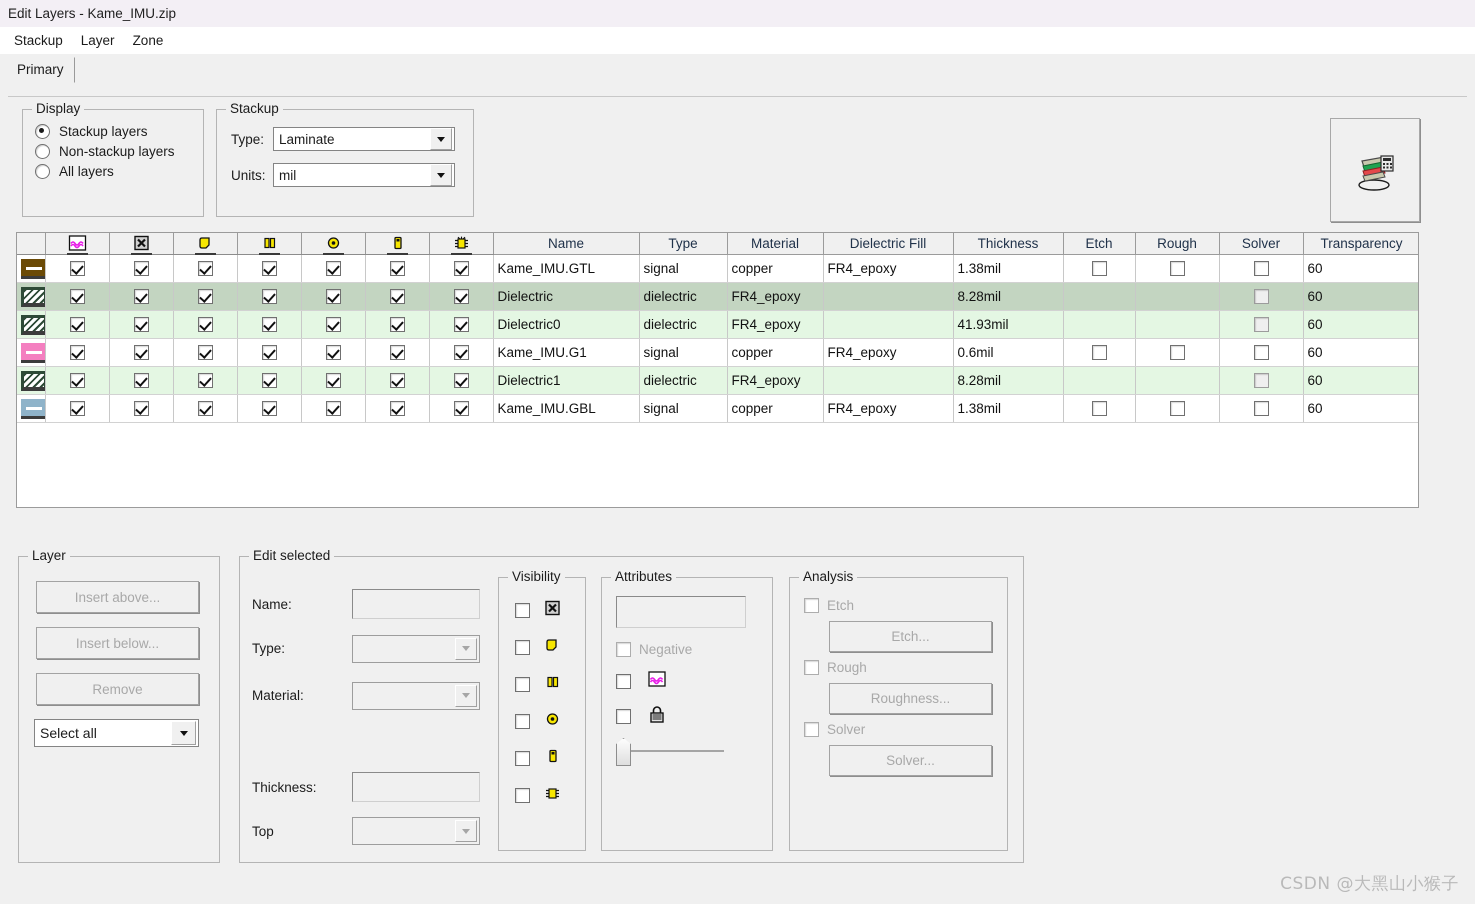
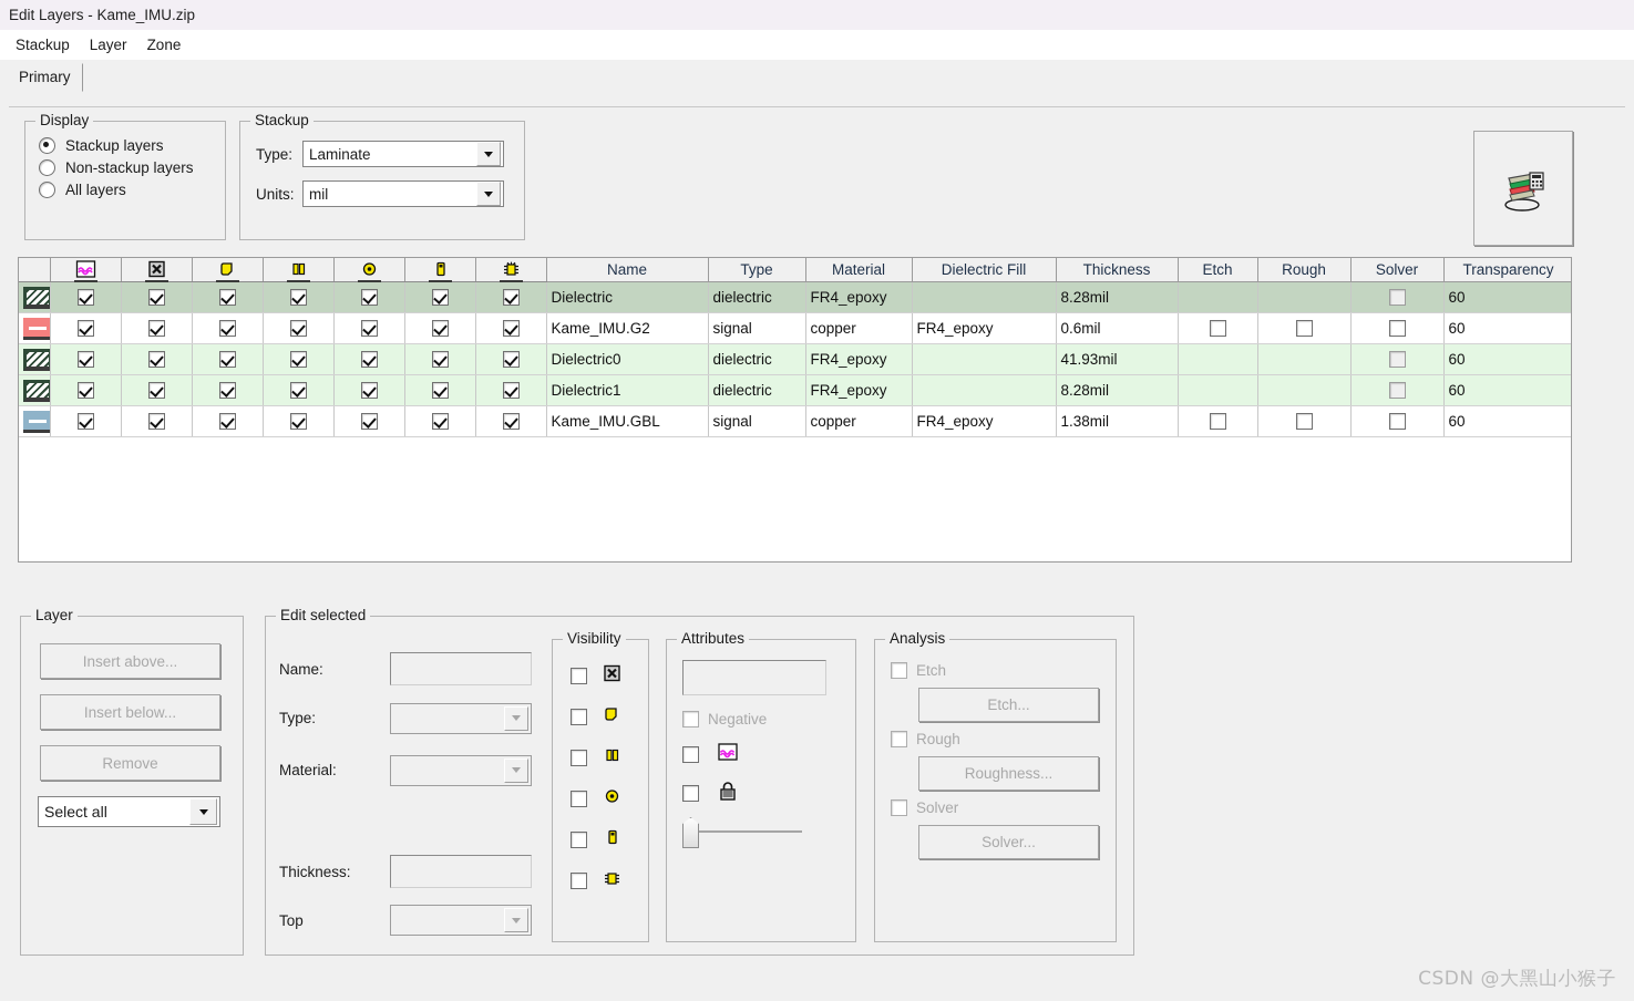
  Edit Layers - Kame_IMU.zip
  Stackup
  Layer
  Zone
  Primary
  Display
  Stackup layers
  Non-stackup layers
  All layers
  Stackup
  Type:
  Laminate
  Units:
  mil
  								Name	Type	Material	Dielectric Fill	Thickness	Etch	Rough	Solver	Transparency
- 								Kame_IMU.GTL	signal	copper	FR4_epoxy	1.38mil				60
  								Dielectric	dielectric	FR4_epoxy		8.28mil				60
+ 								Kame_IMU.G2	signal	copper	FR4_epoxy	0.6mil				60
  								Dielectric0	dielectric	FR4_epoxy		41.93mil				60
- 								Kame_IMU.G1	signal	copper	FR4_epoxy	0.6mil				60
  								Dielectric1	dielectric	FR4_epoxy		8.28mil				60
  								Kame_IMU.GBL	signal	copper	FR4_epoxy	1.38mil				60
  Layer
  Insert above...
  Insert below...
  Remove
  Select all
  Edit selected
  Name:
  Type:
  Material:
  Thickness:
  Top
  Visibility
  Attributes
  Negative
  Analysis
  Etch
  Etch...
  Rough
  Roughness...
  Solver
  Solver...
  CSDN @大黑山小猴子
